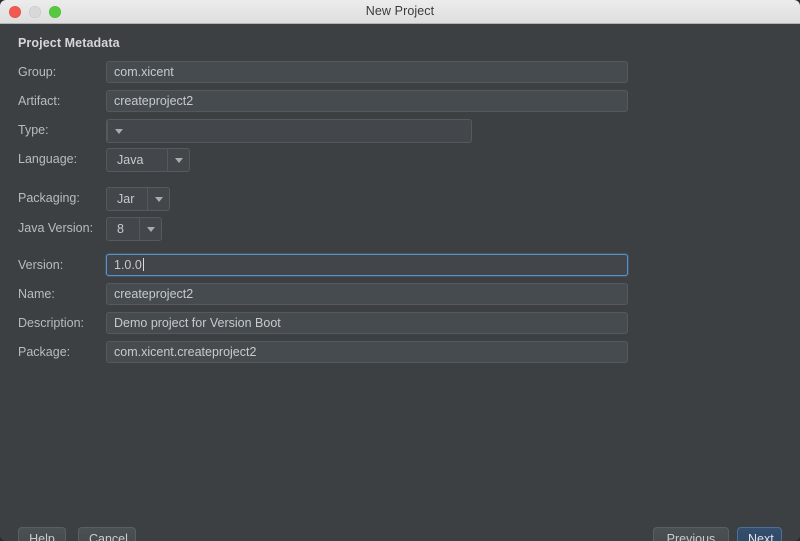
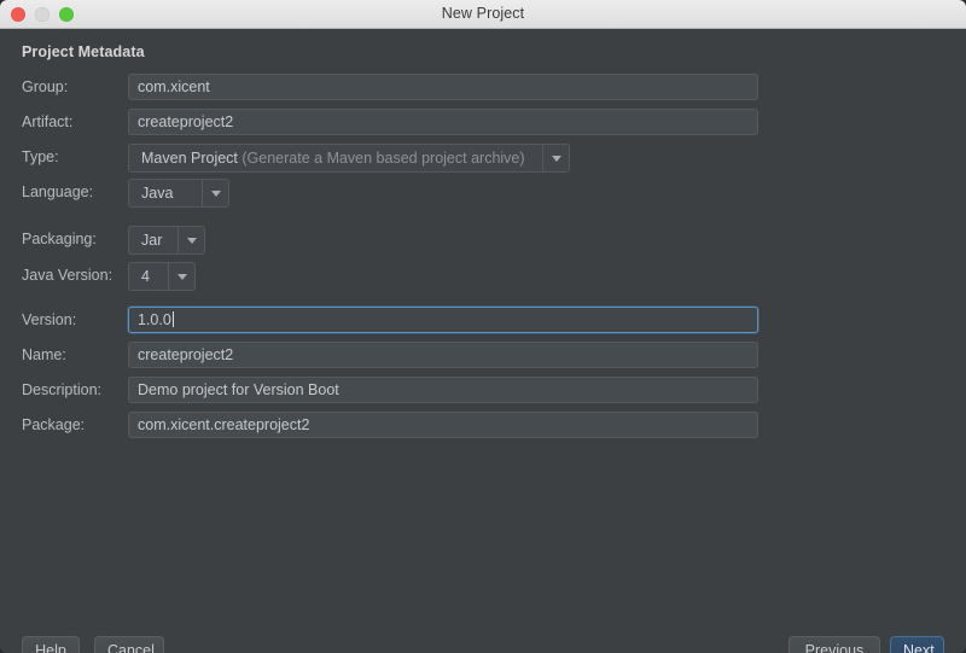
  New Project
  Project Metadata
  Group:
  com.xicent
  Artifact:
  createproject2
  Type:
+ Maven Project (Generate a Maven based project archive)
  Language:
  Java
  Packaging:
  Jar
  Java Version:
- 8
+ 4
  Version:
  1.0.0
  Name:
  createproject2
  Description:
  Demo project for Version Boot
  Package:
  com.xicent.createproject2
  Help
  Cancel
  Previous
  Next
